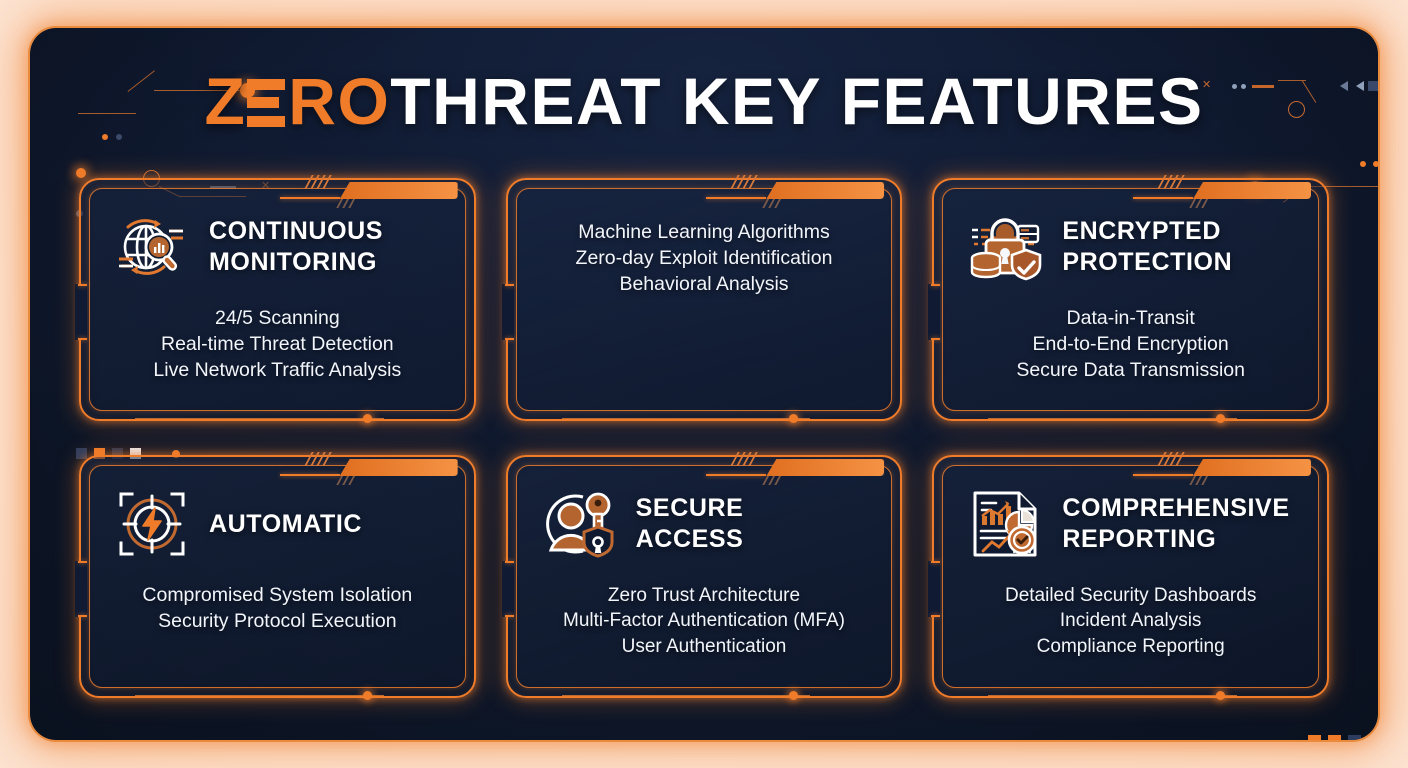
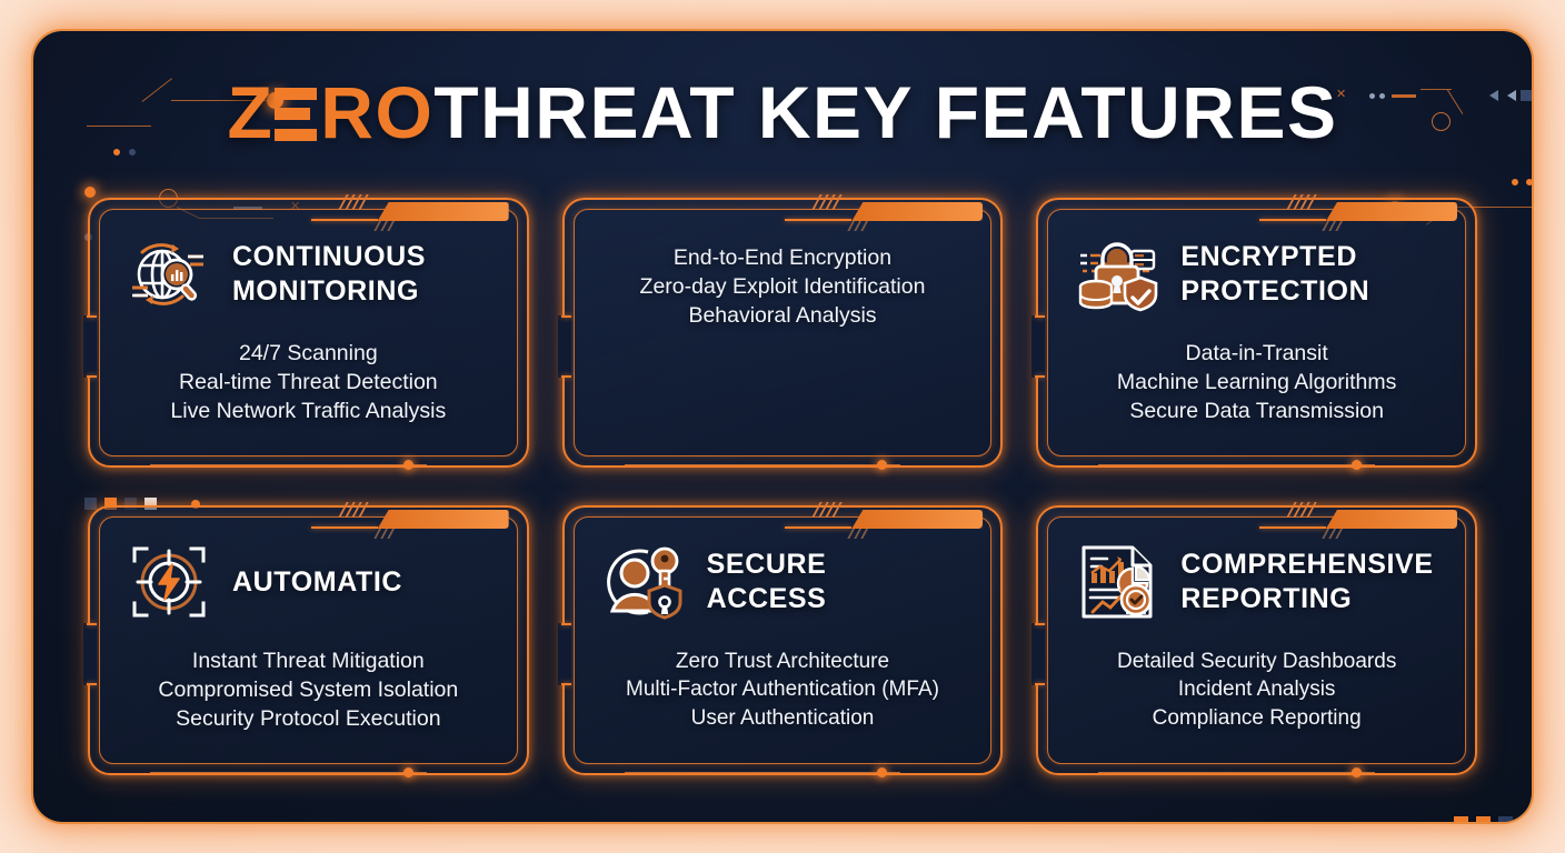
  ✕
  Z ROTHREAT KEY FEATURES
  CONTINUOUS
  MONITORING
- 24/5 Scanning
+ 24/7 Scanning
  Real-time Threat Detection
  Live Network Traffic Analysis
- Machine Learning Algorithms
+ End-to-End Encryption
  Zero-day Exploit Identification
  Behavioral Analysis
  ENCRYPTED
  PROTECTION
  Data-in-Transit
- End-to-End Encryption
+ Machine Learning Algorithms
  Secure Data Transmission
  AUTOMATIC
+ Instant Threat Mitigation
  Compromised System Isolation
  Security Protocol Execution
  SECURE
  ACCESS
  Zero Trust Architecture
  Multi-Factor Authentication (MFA)
  User Authentication
  COMPREHENSIVE
  REPORTING
  Detailed Security Dashboards
  Incident Analysis
  Compliance Reporting
